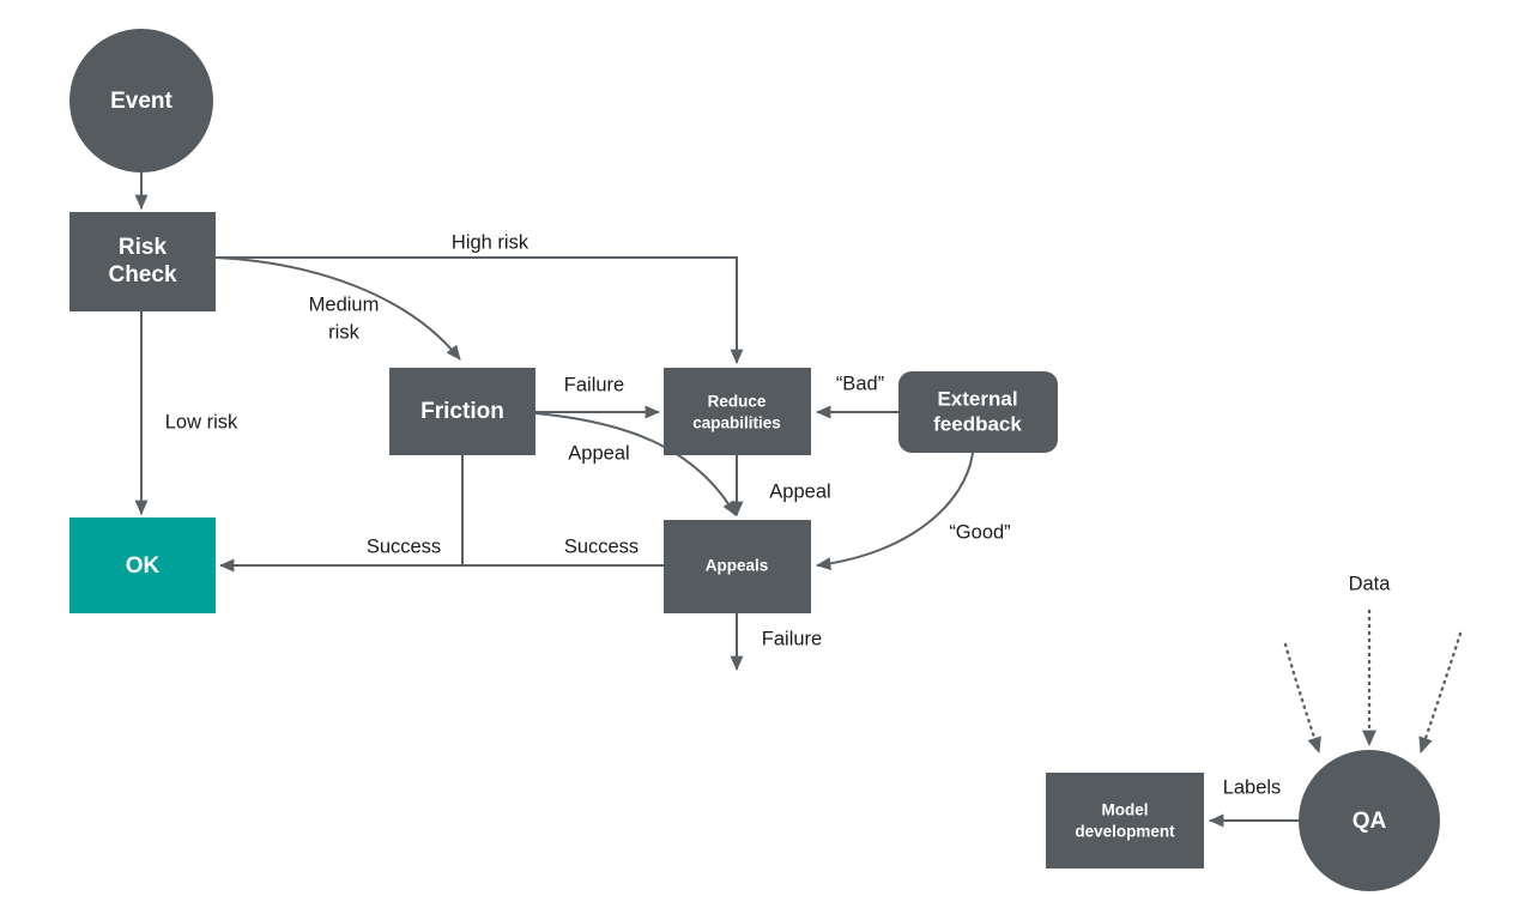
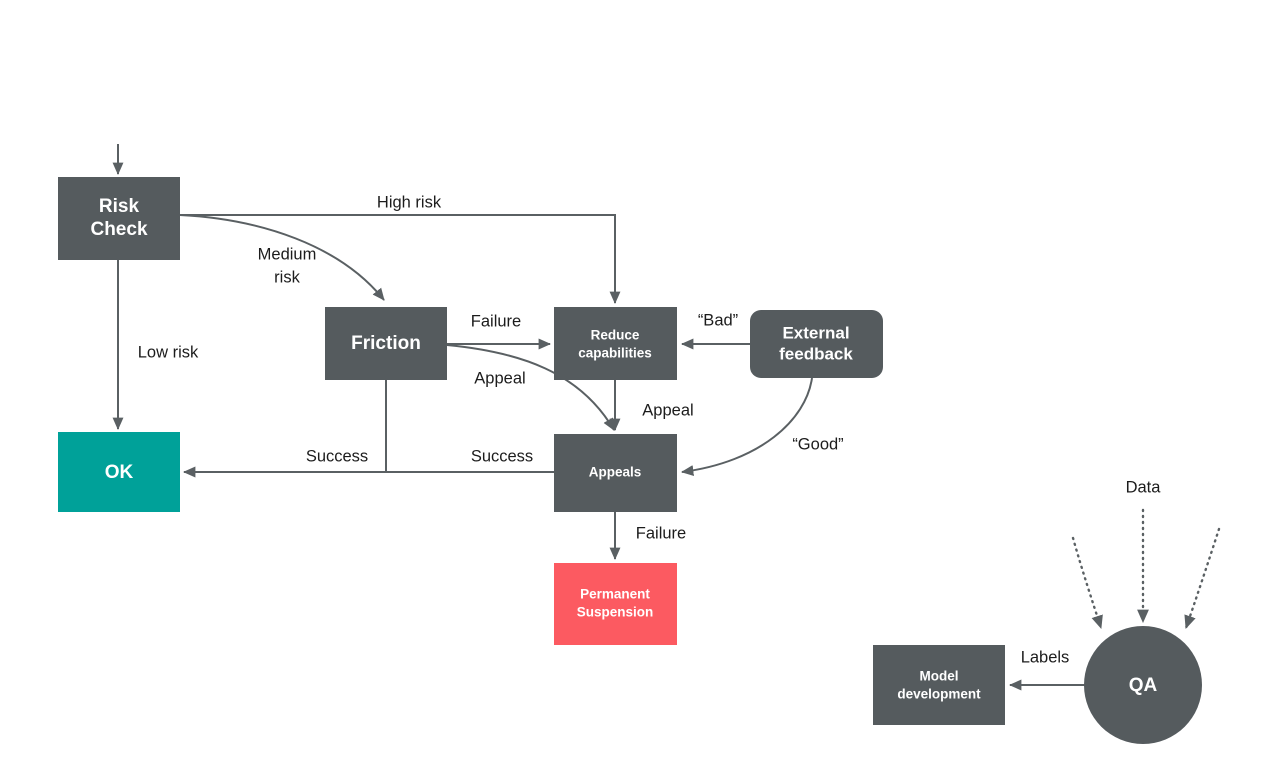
- Event
  Risk
  Check
  Friction
  Reduce
  capabilities
  External
  feedback
  OK
  Appeals
+ Permanent
+ Suspension
  QA
  Model
  development
  High risk
  Medium
  risk
  Low risk
  Failure
  Appeal
  Appeal
  Success
  Success
  Failure
  “Bad”
  “Good”
  Data
  Labels
